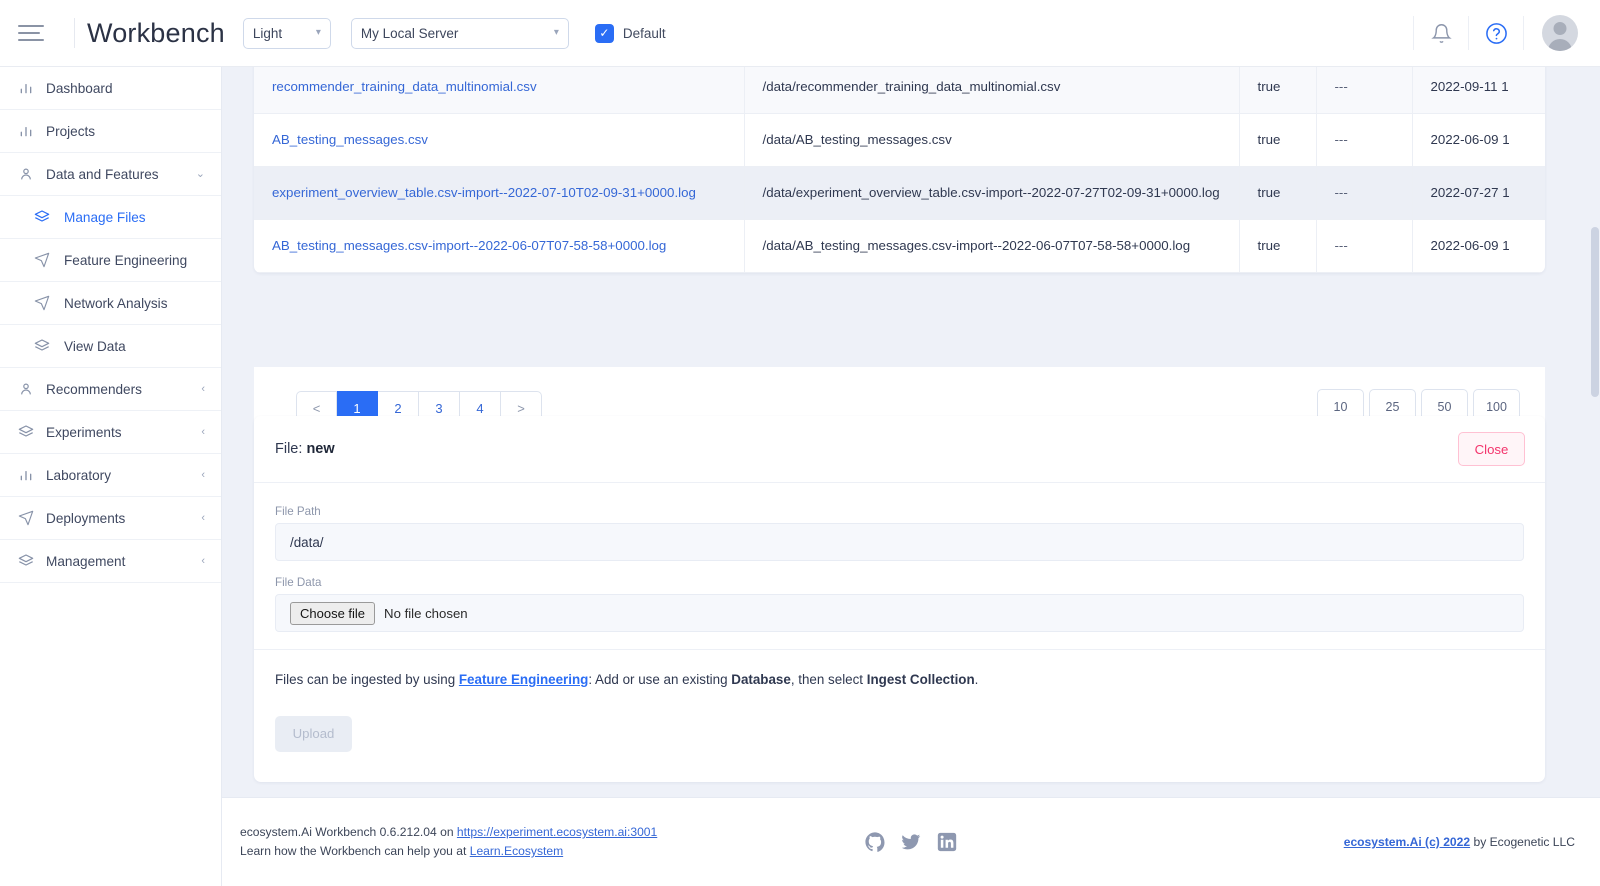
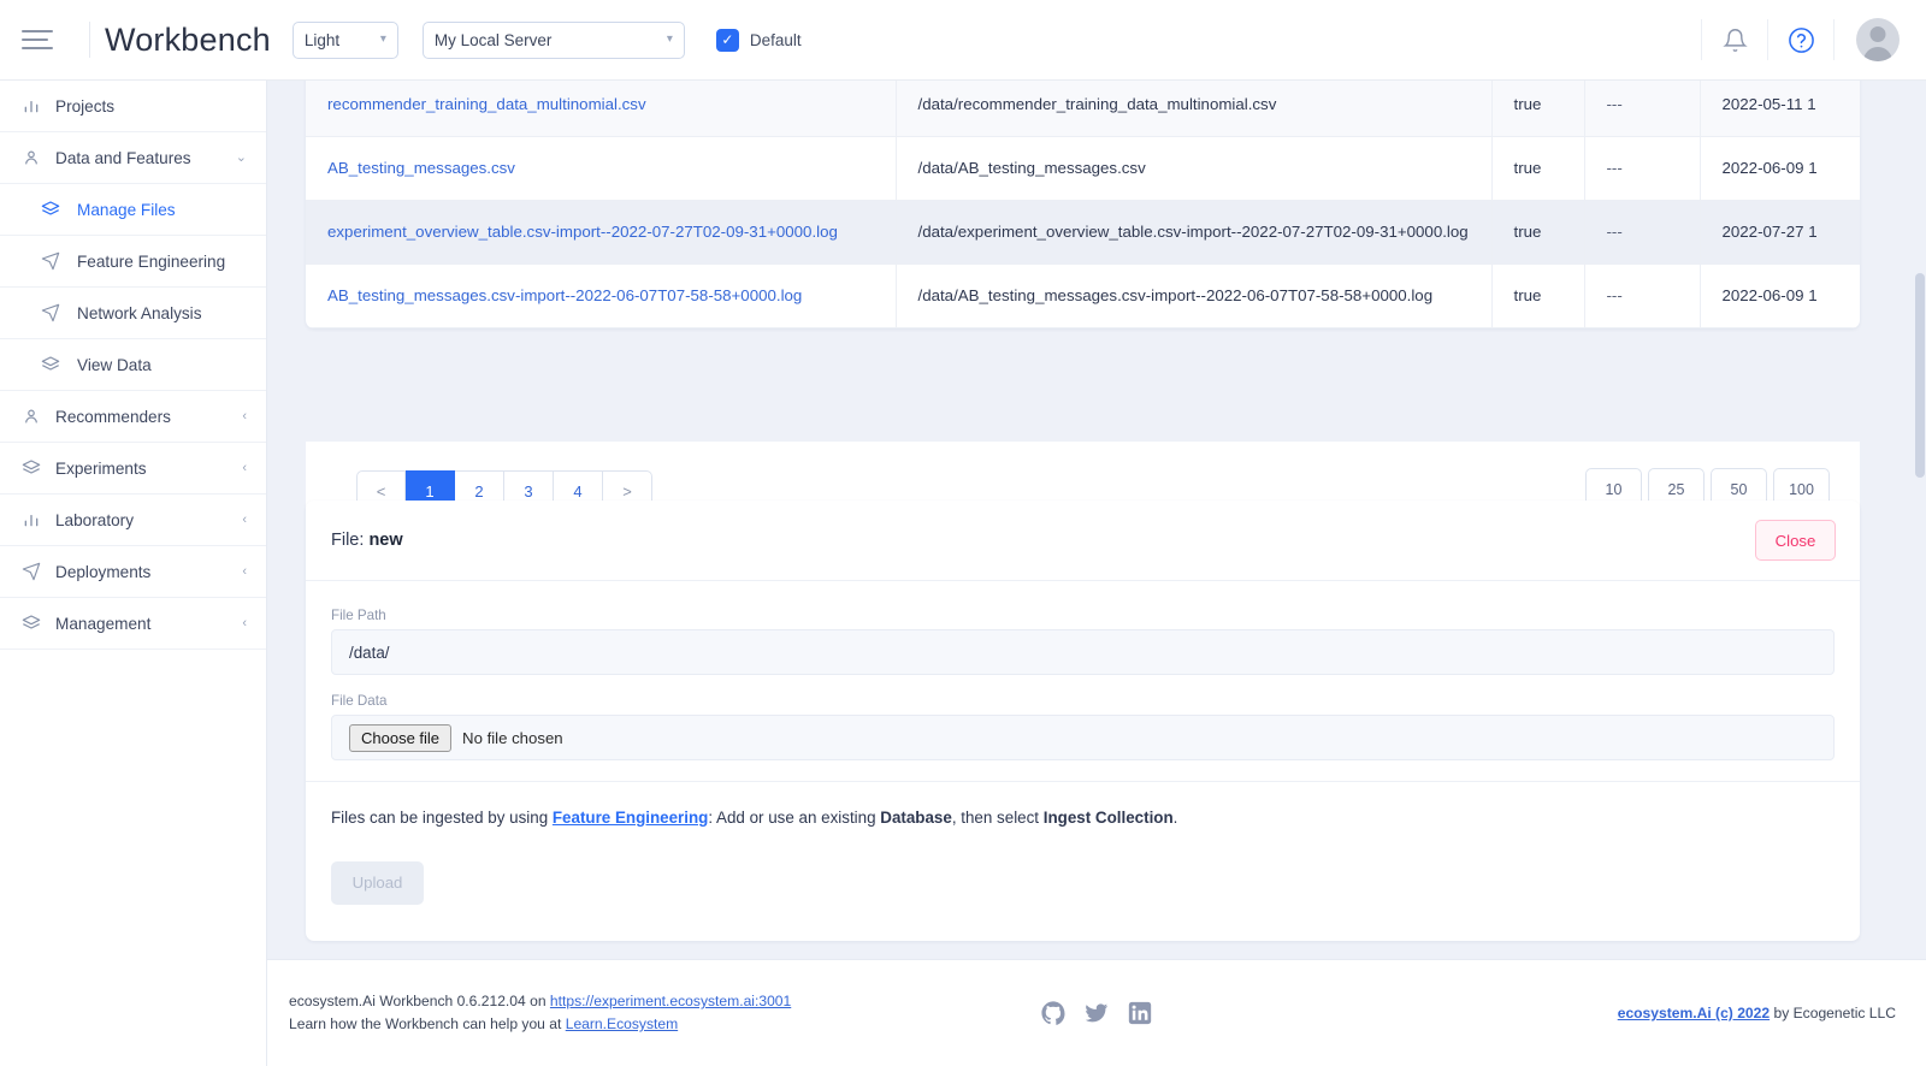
  Workbench
  Light
  ▾
  My Local Server
  ▾
  ✓
  Default
- Dashboard
  Projects
  Data and Features
  ⌄
  Manage Files
  Feature Engineering
  Network Analysis
  View Data
  Recommenders
  ‹
  Experiments
  ‹
  Laboratory
  ‹
  Deployments
  ‹
  Management
  ‹
- recommender_training_data_multinomial.csv	/data/recommender_training_data_multinomial.csv	true	---	2022-09-11 1
+ recommender_training_data_multinomial.csv	/data/recommender_training_data_multinomial.csv	true	---	2022-05-11 1
  AB_testing_messages.csv	/data/AB_testing_messages.csv	true	---	2022-06-09 1
- experiment_overview_table.csv-import--2022-07-10T02-09-31+0000.log	/data/experiment_overview_table.csv-import--2022-07-27T02-09-31+0000.log	true	---	2022-07-27 1
+ experiment_overview_table.csv-import--2022-07-27T02-09-31+0000.log	/data/experiment_overview_table.csv-import--2022-07-27T02-09-31+0000.log	true	---	2022-07-27 1
  AB_testing_messages.csv-import--2022-06-07T07-58-58+0000.log	/data/AB_testing_messages.csv-import--2022-06-07T07-58-58+0000.log	true	---	2022-06-09 1
  <
  1
  2
  3
  4
  >
  10
  25
  50
  100
  File: new
  Close
  File Path
  /data/
  File Data
  Choose file
  No file chosen
  Files can be ingested by using Feature Engineering: Add or use an existing Database, then select Ingest Collection.
  Upload
  ecosystem.Ai Workbench 0.6.212.04 on https://experiment.ecosystem.ai:3001
  Learn how the Workbench can help you at Learn.Ecosystem
  ecosystem.Ai (c) 2022 by Ecogenetic LLC
